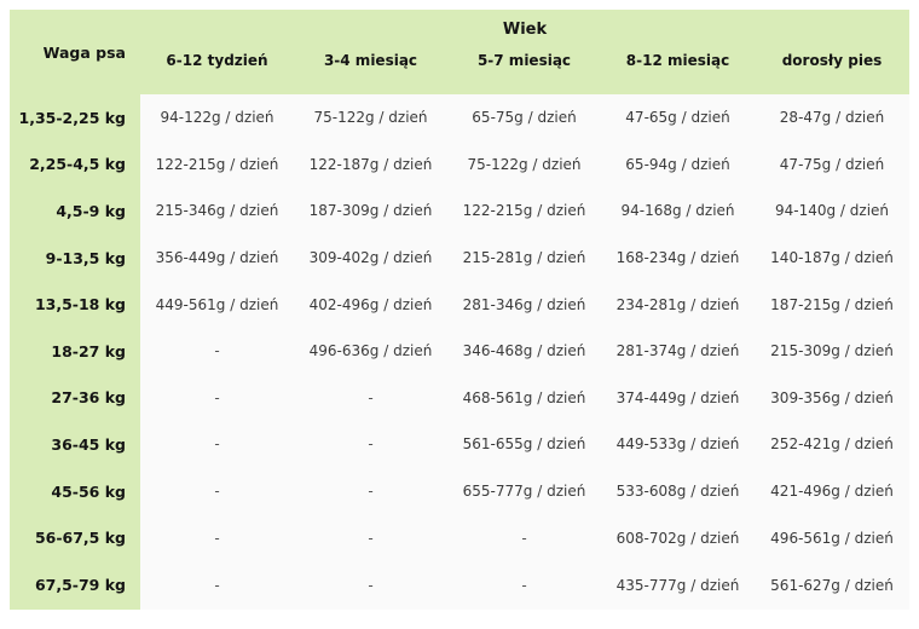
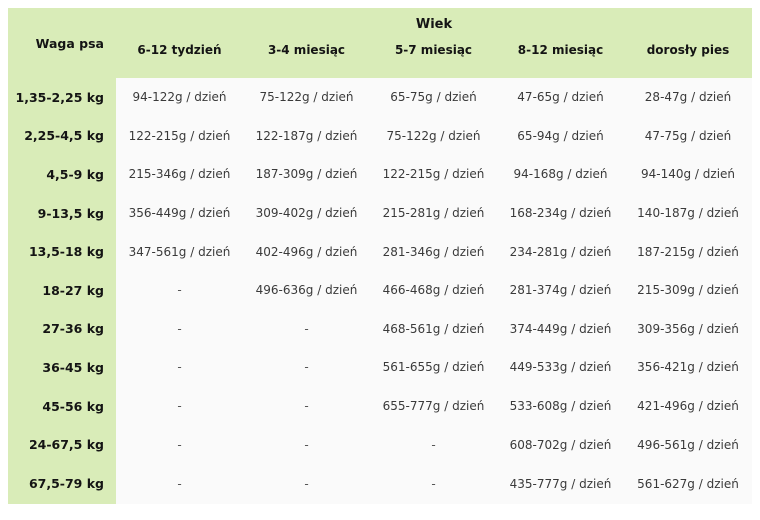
  Waga psa	Wiek
  6-12 tydzień	3-4 miesiąc	5-7 miesiąc	8-12 miesiąc	dorosły pies
  1,35-2,25 kg	94-122g / dzień	75-122g / dzień	65-75g / dzień	47-65g / dzień	28-47g / dzień
  2,25-4,5 kg	122-215g / dzień	122-187g / dzień	75-122g / dzień	65-94g / dzień	47-75g / dzień
  4,5-9 kg	215-346g / dzień	187-309g / dzień	122-215g / dzień	94-168g / dzień	94-140g / dzień
  9-13,5 kg	356-449g / dzień	309-402g / dzień	215-281g / dzień	168-234g / dzień	140-187g / dzień
- 13,5-18 kg	449-561g / dzień	402-496g / dzień	281-346g / dzień	234-281g / dzień	187-215g / dzień
+ 13,5-18 kg	347-561g / dzień	402-496g / dzień	281-346g / dzień	234-281g / dzień	187-215g / dzień
- 18-27 kg	-	496-636g / dzień	346-468g / dzień	281-374g / dzień	215-309g / dzień
+ 18-27 kg	-	496-636g / dzień	466-468g / dzień	281-374g / dzień	215-309g / dzień
  27-36 kg	-	-	468-561g / dzień	374-449g / dzień	309-356g / dzień
- 36-45 kg	-	-	561-655g / dzień	449-533g / dzień	252-421g / dzień
+ 36-45 kg	-	-	561-655g / dzień	449-533g / dzień	356-421g / dzień
  45-56 kg	-	-	655-777g / dzień	533-608g / dzień	421-496g / dzień
- 56-67,5 kg	-	-	-	608-702g / dzień	496-561g / dzień
+ 24-67,5 kg	-	-	-	608-702g / dzień	496-561g / dzień
  67,5-79 kg	-	-	-	435-777g / dzień	561-627g / dzień
